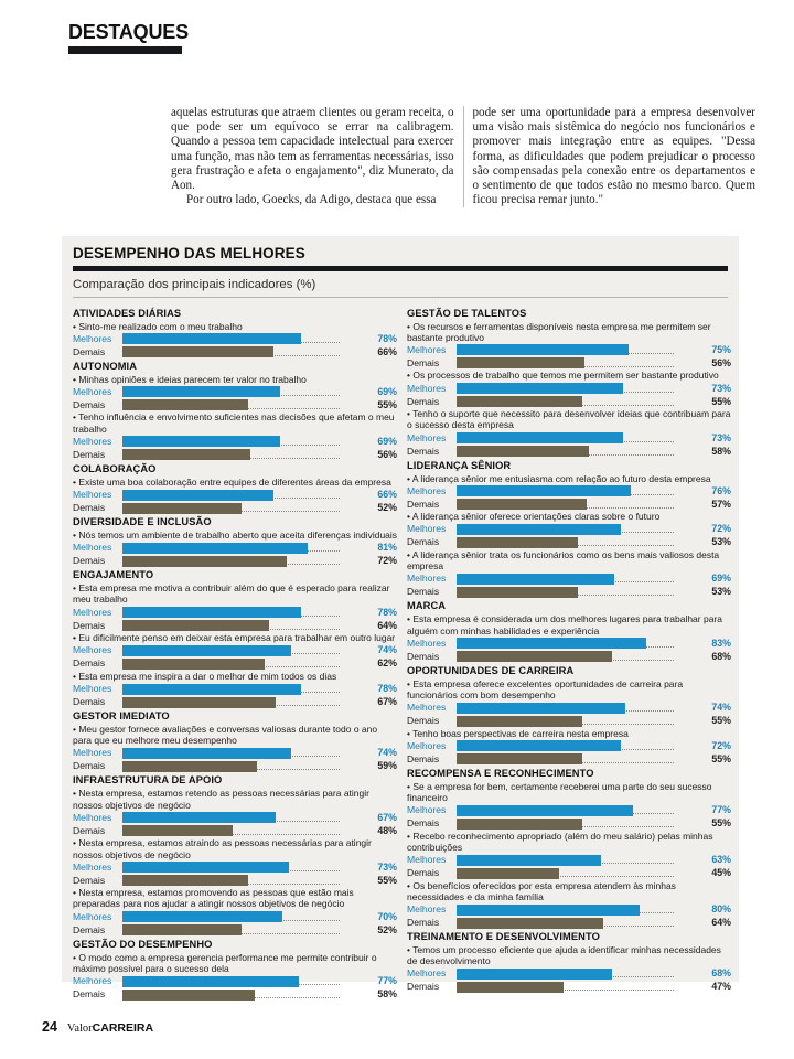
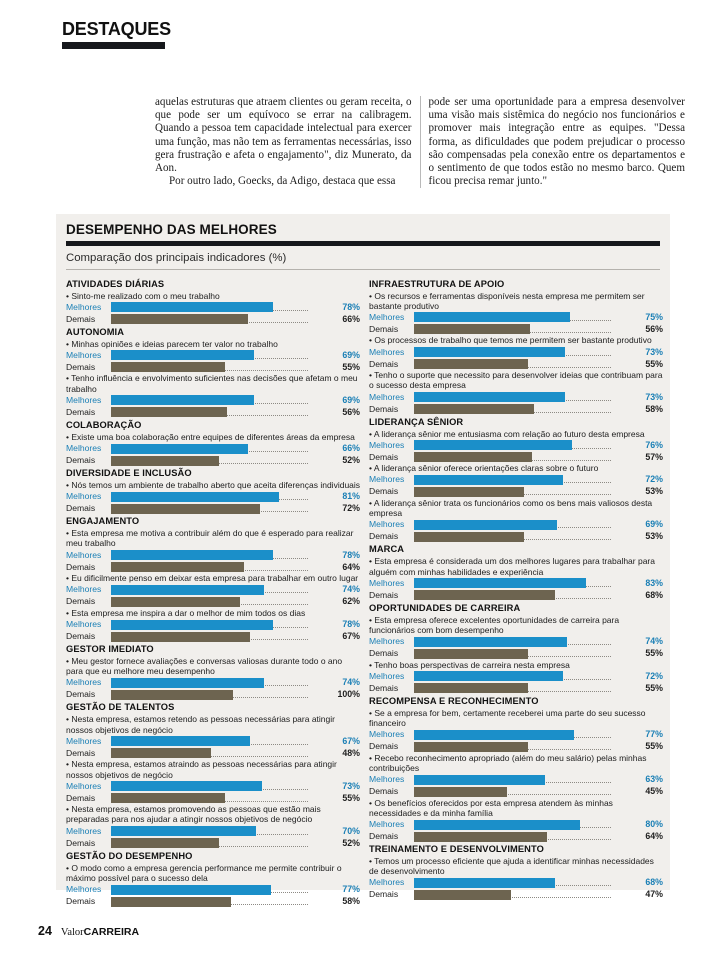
  DESTAQUES
  aquelas estruturas que atraem clientes ou geram receita, o que pode ser um equívoco se errar na calibragem. Quando a pessoa tem capacidade intelectual para exercer uma função, mas não tem as ferramentas necessárias, isso gera frustração e afeta o engajamento", diz Munerato, da Aon.
  Por outro lado, Goecks, da Adigo, destaca que essa
  pode ser uma oportunidade para a empresa desenvolver uma visão mais sistêmica do negócio nos funcionários e promover mais integração entre as equipes. "Dessa forma, as dificuldades que podem prejudicar o processo são compensadas pela conexão entre os departamentos e o sentimento de que todos estão no mesmo barco. Quem ficou precisa remar junto."
  DESEMPENHO DAS MELHORES
  Comparação dos principais indicadores (%)
  ATIVIDADES DIÁRIAS
  • Sinto-me realizado com o meu trabalho
  Melhores
  78%
  Demais
  66%
  AUTONOMIA
  • Minhas opiniões e ideias parecem ter valor no trabalho
  Melhores
  69%
  Demais
  55%
  • Tenho influência e envolvimento suficientes nas decisões que afetam o meu trabalho
  Melhores
  69%
  Demais
  56%
  COLABORAÇÃO
  • Existe uma boa colaboração entre equipes de diferentes áreas da empresa
  Melhores
  66%
  Demais
  52%
  DIVERSIDADE E INCLUSÃO
  • Nós temos um ambiente de trabalho aberto que aceita diferenças individuais
  Melhores
  81%
  Demais
  72%
  ENGAJAMENTO
  • Esta empresa me motiva a contribuir além do que é esperado para realizar meu trabalho
  Melhores
  78%
  Demais
  64%
  • Eu dificilmente penso em deixar esta empresa para trabalhar em outro lugar
  Melhores
  74%
  Demais
  62%
  • Esta empresa me inspira a dar o melhor de mim todos os dias
  Melhores
  78%
  Demais
  67%
  GESTOR IMEDIATO
  • Meu gestor fornece avaliações e conversas valiosas durante todo o ano para que eu melhore meu desempenho
  Melhores
  74%
  Demais
- 59%
+ 100%
- INFRAESTRUTURA DE APOIO
+ GESTÃO DE TALENTOS
  • Nesta empresa, estamos retendo as pessoas necessárias para atingir nossos objetivos de negócio
  Melhores
  67%
  Demais
  48%
  • Nesta empresa, estamos atraindo as pessoas necessárias para atingir nossos objetivos de negócio
  Melhores
  73%
  Demais
  55%
  • Nesta empresa, estamos promovendo as pessoas que estão mais preparadas para nos ajudar a atingir nossos objetivos de negócio
  Melhores
  70%
  Demais
  52%
  GESTÃO DO DESEMPENHO
  • O modo como a empresa gerencia performance me permite contribuir o máximo possível para o sucesso dela
  Melhores
  77%
  Demais
  58%
- GESTÃO DE TALENTOS
+ INFRAESTRUTURA DE APOIO
  • Os recursos e ferramentas disponíveis nesta empresa me permitem ser bastante produtivo
  Melhores
  75%
  Demais
  56%
  • Os processos de trabalho que temos me permitem ser bastante produtivo
  Melhores
  73%
  Demais
  55%
  • Tenho o suporte que necessito para desenvolver ideias que contribuam para o sucesso desta empresa
  Melhores
  73%
  Demais
  58%
  LIDERANÇA SÊNIOR
  • A liderança sênior me entusiasma com relação ao futuro desta empresa
  Melhores
  76%
  Demais
  57%
  • A liderança sênior oferece orientações claras sobre o futuro
  Melhores
  72%
  Demais
  53%
  • A liderança sênior trata os funcionários como os bens mais valiosos desta empresa
  Melhores
  69%
  Demais
  53%
  MARCA
  • Esta empresa é considerada um dos melhores lugares para trabalhar para alguém com minhas habilidades e experiência
  Melhores
  83%
  Demais
  68%
  OPORTUNIDADES DE CARREIRA
  • Esta empresa oferece excelentes oportunidades de carreira para funcionários com bom desempenho
  Melhores
  74%
  Demais
  55%
  • Tenho boas perspectivas de carreira nesta empresa
  Melhores
  72%
  Demais
  55%
  RECOMPENSA E RECONHECIMENTO
  • Se a empresa for bem, certamente receberei uma parte do seu sucesso financeiro
  Melhores
  77%
  Demais
  55%
  • Recebo reconhecimento apropriado (além do meu salário) pelas minhas contribuições
  Melhores
  63%
  Demais
  45%
  • Os benefícios oferecidos por esta empresa atendem às minhas necessidades e da minha família
  Melhores
  80%
  Demais
  64%
  TREINAMENTO E DESENVOLVIMENTO
  • Temos um processo eficiente que ajuda a identificar minhas necessidades de desenvolvimento
  Melhores
  68%
  Demais
  47%
  24
  ValorCARREIRA
